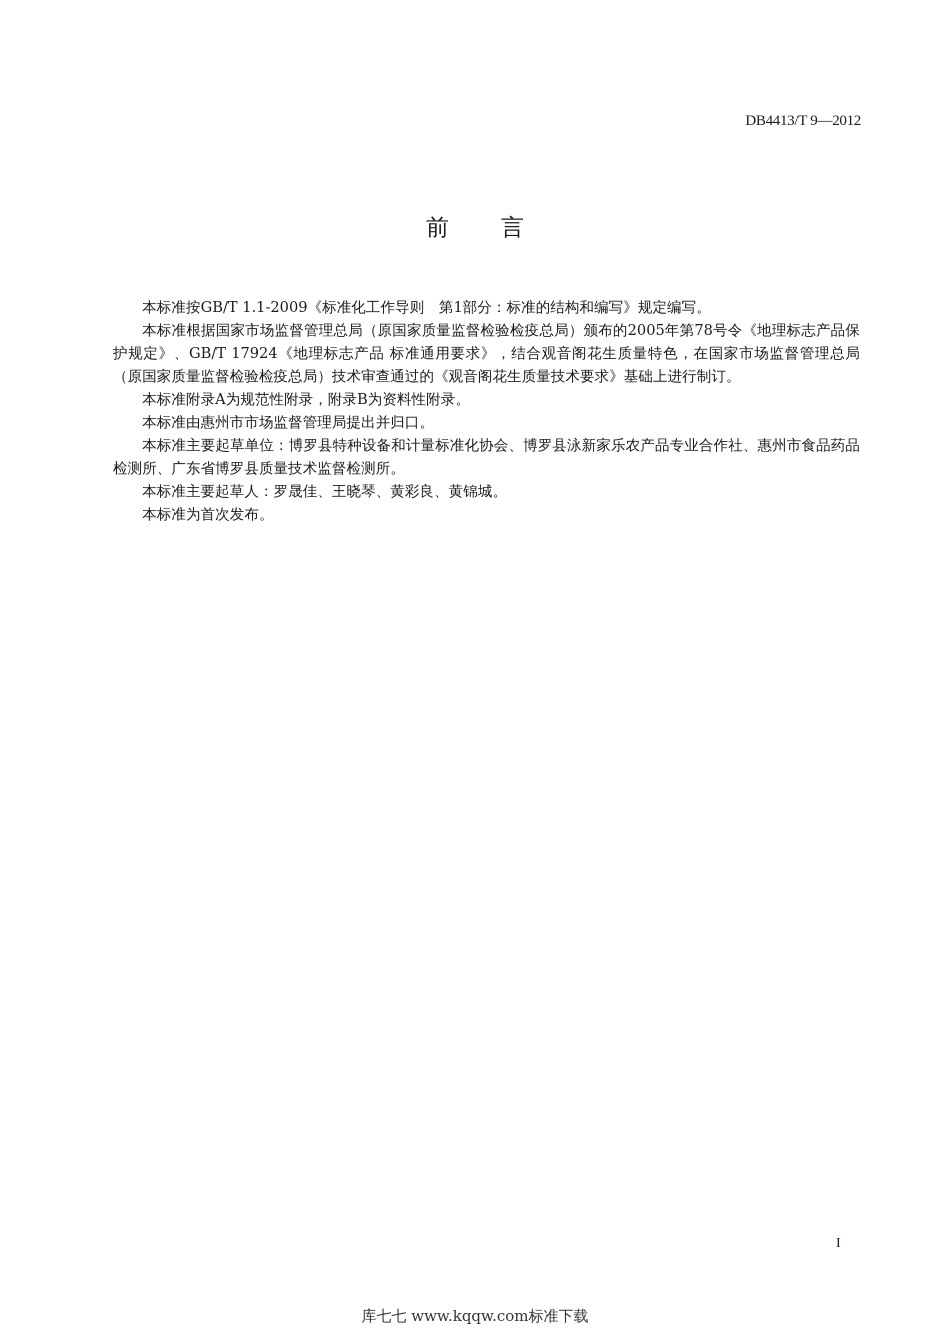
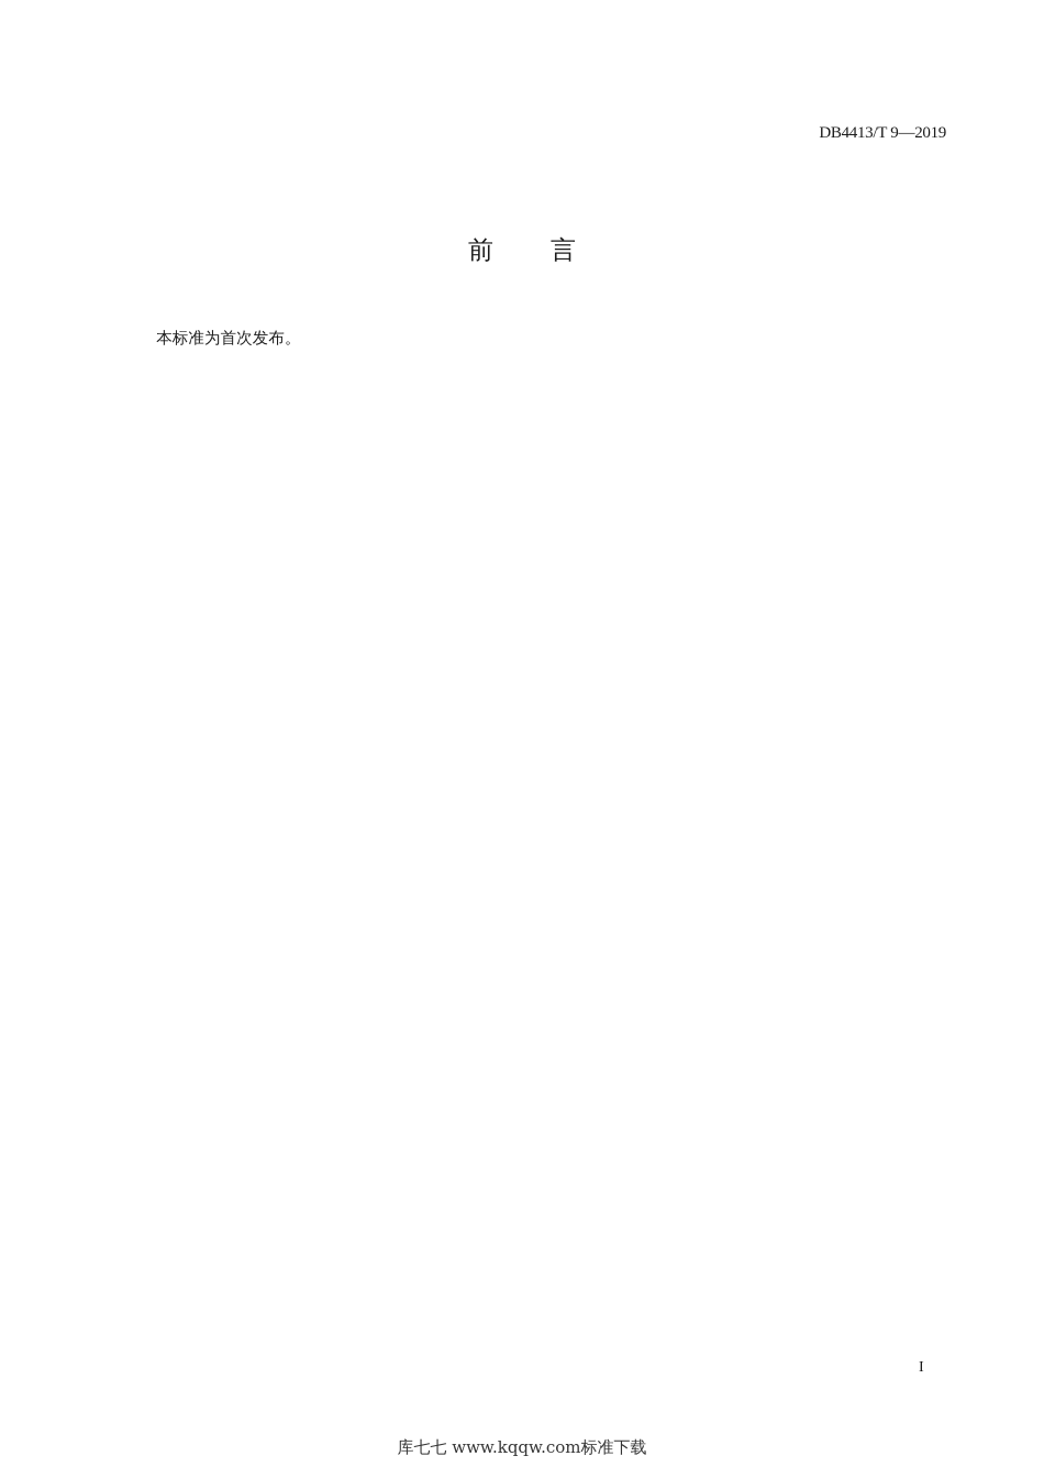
- DB4413/T 9—2012
+ DB4413/T 9—2019
  前 言
- 本标准按GB/T 1.1-2009《标准化工作导则 第1部分：标准的结构和编写》规定编写。
- 本标准根据国家市场监督管理总局（原国家质量监督检验检疫总局）颁布的2005年第78号令《地理标志产品保护规定》、GB/T 17924《地理标志产品 标准通用要求》，结合观音阁花生质量特色，在国家市场监督管理总局（原国家质量监督检验检疫总局）技术审查通过的《观音阁花生质量技术要求》基础上进行制订。
- 本标准附录A为规范性附录，附录B为资料性附录。
- 本标准由惠州市市场监督管理局提出并归口。
- 本标准主要起草单位：博罗县特种设备和计量标准化协会、博罗县泳新家乐农产品专业合作社、惠州市食品药品检测所、广东省博罗县质量技术监督检测所。
- 本标准主要起草人：罗晟佳、王晓琴、黄彩良、黄锦城。
  本标准为首次发布。
  I
  库七七 www.kqqw.com标准下载
